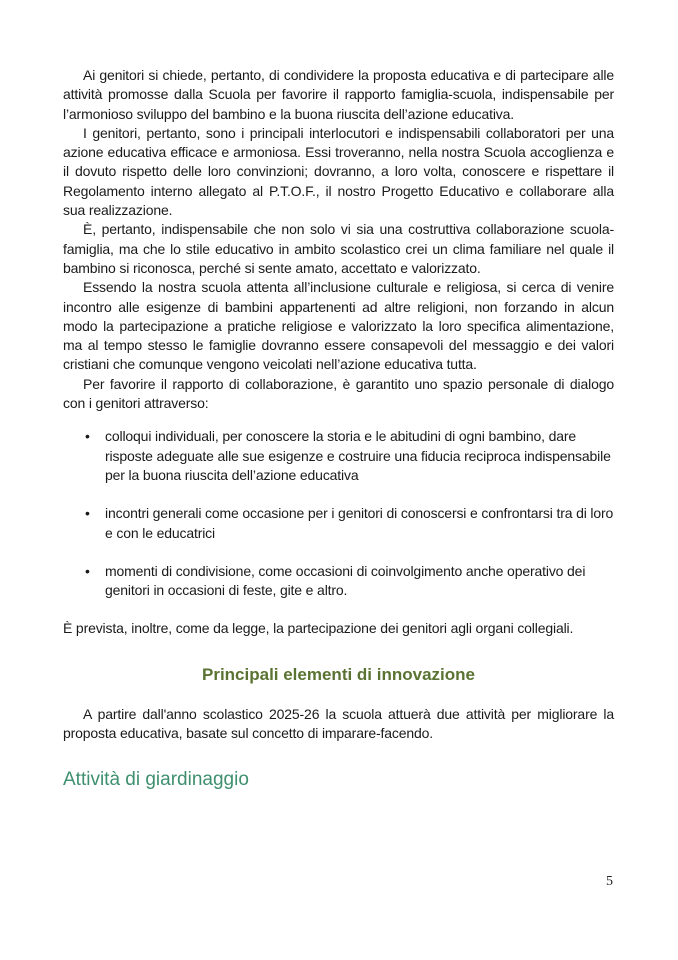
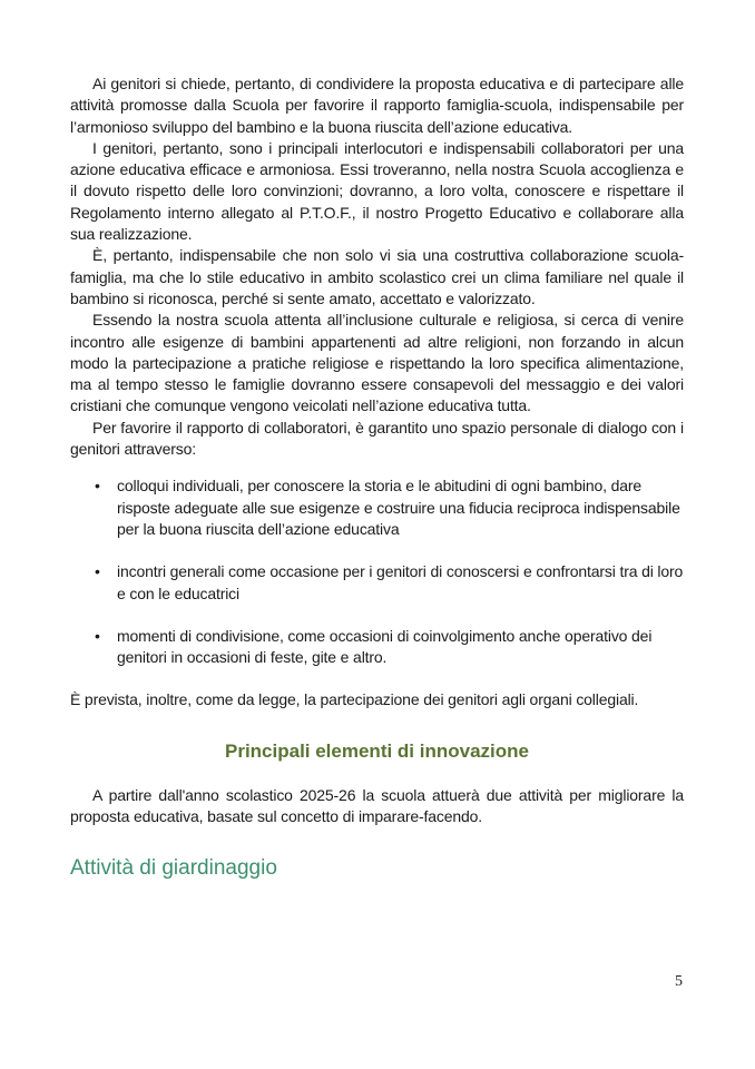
  Ai genitori si chiede, pertanto, di condividere la proposta educativa e di partecipare alle attività promosse dalla Scuola per favorire il rapporto famiglia-scuola, indispensabile per l’armonioso sviluppo del bambino e la buona riuscita dell’azione educativa.
  I genitori, pertanto, sono i principali interlocutori e indispensabili collaboratori per una azione educativa efficace e armoniosa. Essi troveranno, nella nostra Scuola accoglienza e il dovuto rispetto delle loro convinzioni; dovranno, a loro volta, conoscere e rispettare il Regolamento interno allegato al P.T.O.F., il nostro Progetto Educativo e collaborare alla sua realizzazione.
  È, pertanto, indispensabile che non solo vi sia una costruttiva collaborazione scuola-famiglia, ma che lo stile educativo in ambito scolastico crei un clima familiare nel quale il bambino si riconosca, perché si sente amato, accettato e valorizzato.
- Essendo la nostra scuola attenta all’inclusione culturale e religiosa, si cerca di venire incontro alle esigenze di bambini appartenenti ad altre religioni, non forzando in alcun modo la partecipazione a pratiche religiose e valorizzato la loro specifica alimentazione, ma al tempo stesso le famiglie dovranno essere consapevoli del messaggio e dei valori cristiani che comunque vengono veicolati nell’azione educativa tutta.
+ Essendo la nostra scuola attenta all’inclusione culturale e religiosa, si cerca di venire incontro alle esigenze di bambini appartenenti ad altre religioni, non forzando in alcun modo la partecipazione a pratiche religiose e rispettando la loro specifica alimentazione, ma al tempo stesso le famiglie dovranno essere consapevoli del messaggio e dei valori cristiani che comunque vengono veicolati nell’azione educativa tutta.
- Per favorire il rapporto di collaborazione, è garantito uno spazio personale di dialogo con i genitori attraverso:
+ Per favorire il rapporto di collaboratori, è garantito uno spazio personale di dialogo con i genitori attraverso:
  •
  colloqui individuali, per conoscere la storia e le abitudini di ogni bambino, dare risposte adeguate alle sue esigenze e costruire una fiducia reciproca indispensabile per la buona riuscita dell’azione educativa
  •
  incontri generali come occasione per i genitori di conoscersi e confrontarsi tra di loro e con le educatrici
  •
  momenti di condivisione, come occasioni di coinvolgimento anche operativo dei genitori in occasioni di feste, gite e altro.
  È prevista, inoltre, come da legge, la partecipazione dei genitori agli organi collegiali.
  Principali elementi di innovazione
  A partire dall'anno scolastico 2025-26 la scuola attuerà due attività per migliorare la proposta educativa, basate sul concetto di imparare-facendo.
  Attività di giardinaggio
  5
